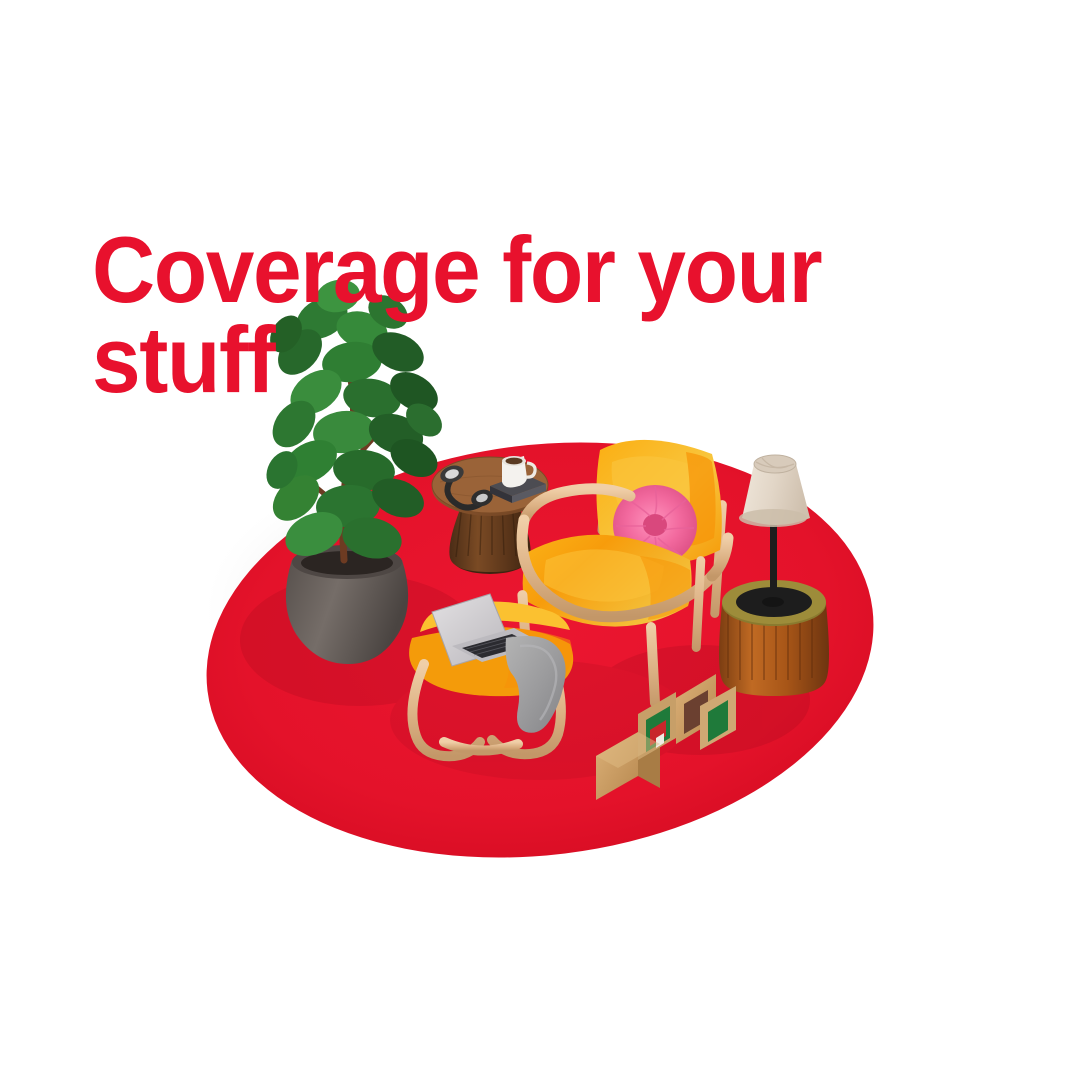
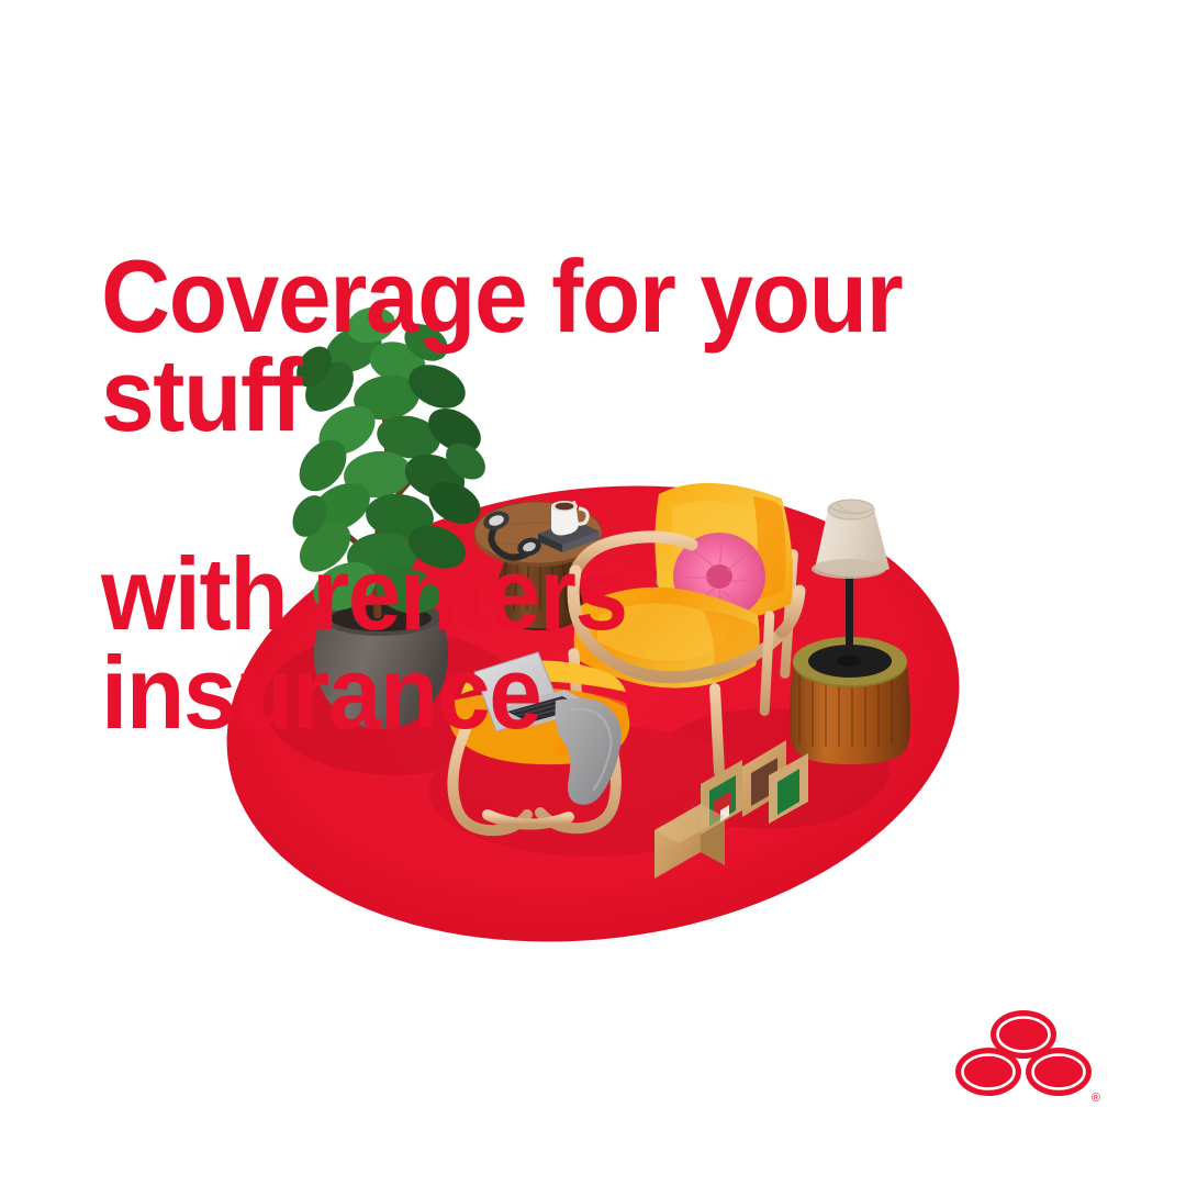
  Coverage for your stuff
+ with renters insurance
+ ®
